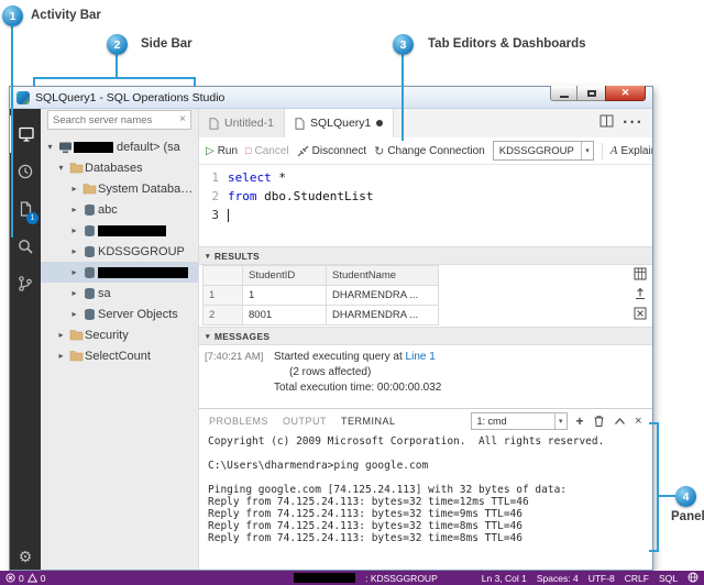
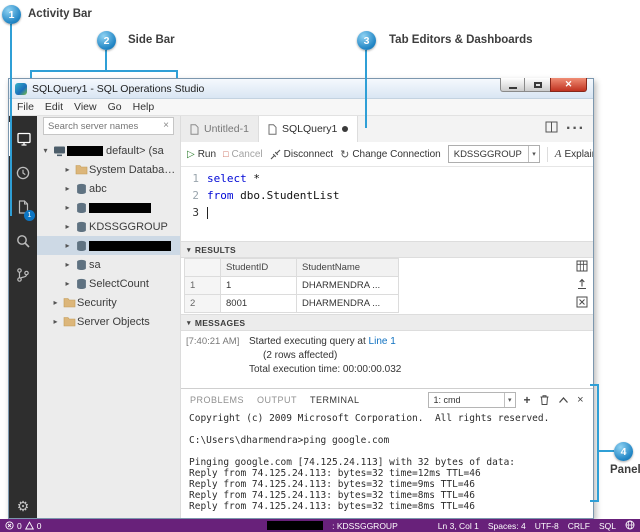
  1
  Activity Bar
  2
  Side Bar
  3
  Tab Editors & Dashboards
  4
  Panel
  SQLQuery1 - SQL Operations Studio
+ File
+ Edit
+ View
+ Go
+ Help
  Search server names
  default> (sa
- Databases
  System Databases
  abc
  KDSSGGROUP
  sa
- Server Objects
+ SelectCount
  Security
- SelectCount
+ Server Objects
  Untitled-1
  SQLQuery1
  Run
  Cancel
  Disconnect
  Change Connection
  KDSSGGROUP
  Explai
  1
  2
  3
  select *
  from dbo.StudentList
  RESULTS
  	StudentID	StudentName
  1	1	DHARMENDRA ...
  2	8001	DHARMENDRA ...
  MESSAGES
  [7:40:21 AM]
  Started executing query at Line 1
  (2 rows affected)
  Total execution time: 00:00:00.032
  PROBLEMS
  OUTPUT
  TERMINAL
  1: cmd
  Copyright (c) 2009 Microsoft Corporation. All rights reserved.
  C:\Users\dharmendra>ping google.com
  Pinging google.com [74.125.24.113] with 32 bytes of data:
  Reply from 74.125.24.113: bytes=32 time=12ms TTL=46
  Reply from 74.125.24.113: bytes=32 time=9ms TTL=46
  Reply from 74.125.24.113: bytes=32 time=8ms TTL=46
  Reply from 74.125.24.113: bytes=32 time=8ms TTL=46
  0
  0
  : KDSSGGROUP
  Ln 3, Col 1
  Spaces: 4
  UTF-8
  CRLF
  SQL
